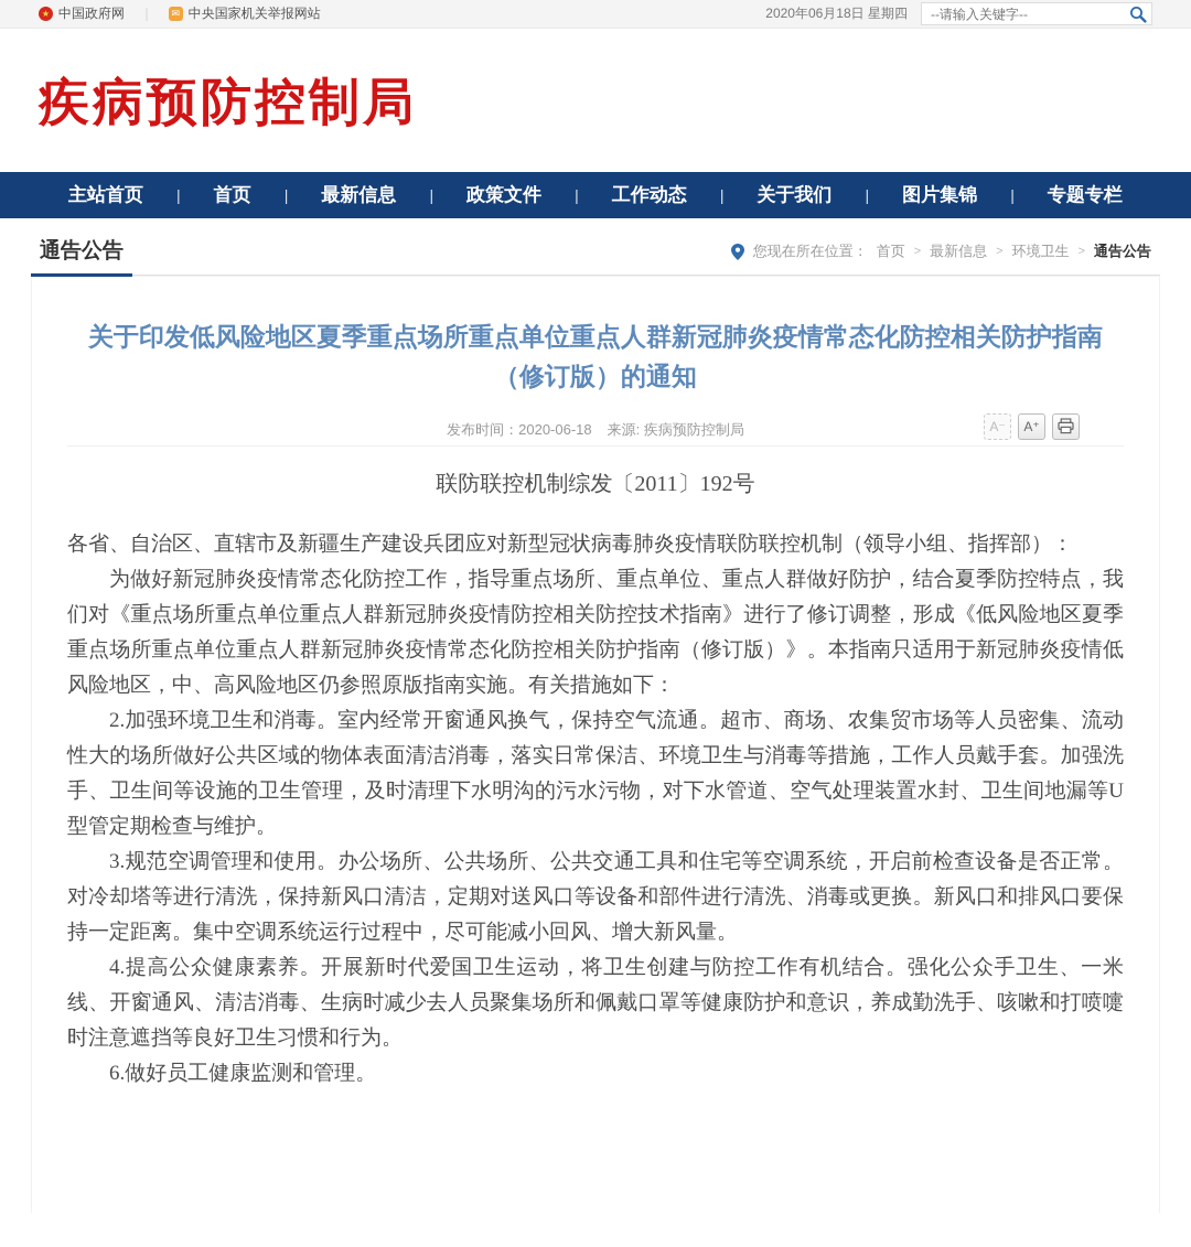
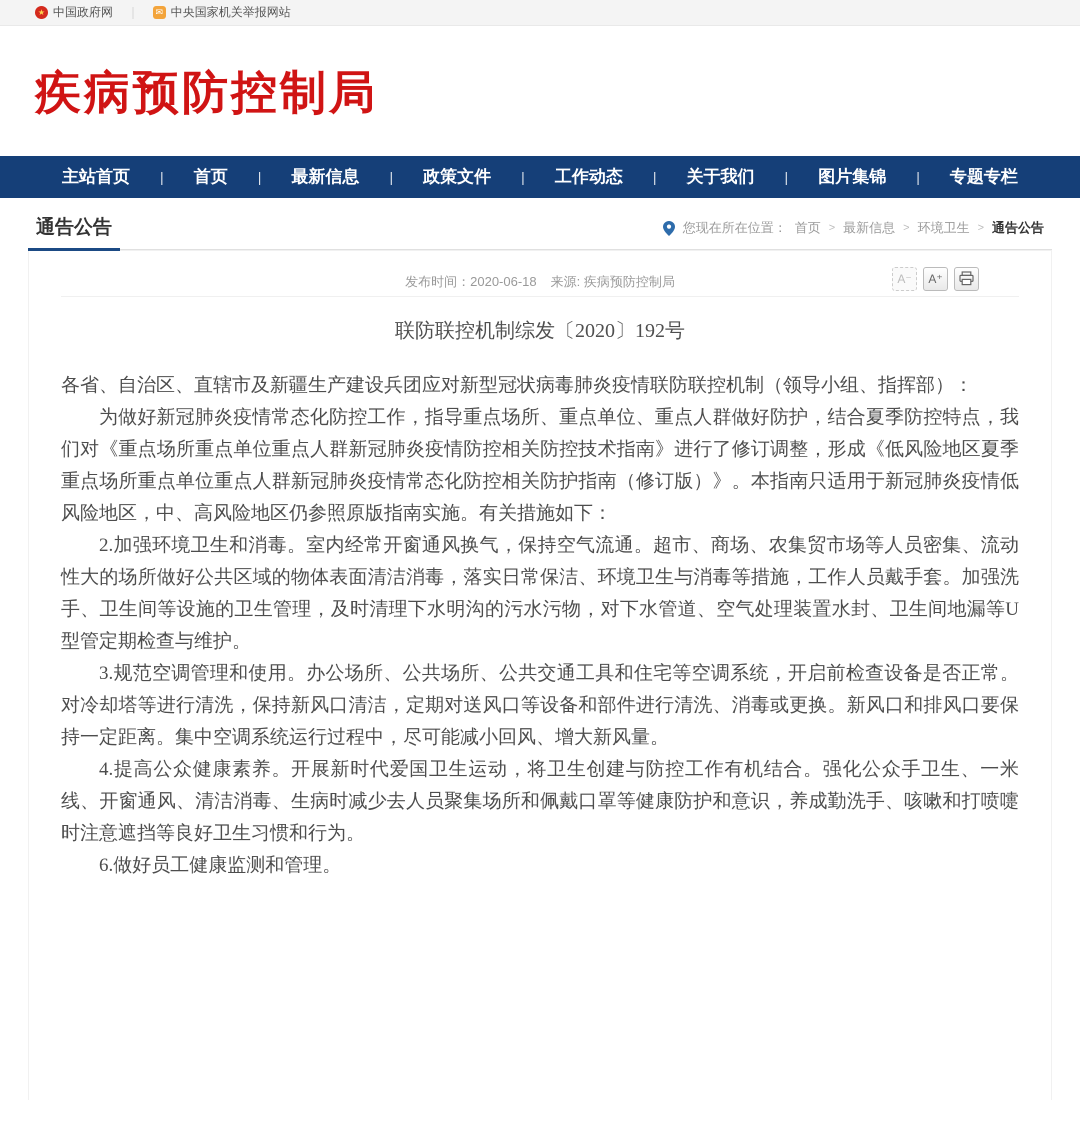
  ★
  中国政府网
  ✉
  中央国家机关举报网站
- 2020年06月18日 星期四
- --请输入关键字--
  疾病预防控制局
  主站首页
  |
  首页
  |
  最新信息
  |
  政策文件
  |
  工作动态
  |
  关于我们
  |
  图片集锦
  |
  专题专栏
  通告公告
  您现在所在位置：
  首页
  >
  最新信息
  >
  环境卫生
  >
  通告公告
- 关于印发低风险地区夏季重点场所重点单位重点人群新冠肺炎疫情常态化防控相关防护指南
- （修订版）的通知
  发布时间：
  2020-06-18
  来源:
  疾病预防控制局
  A⁻
  A⁺
- 联防联控机制综发〔2011〕192号
+ 联防联控机制综发〔2020〕192号
  各省、自治区、直辖市及新疆生产建设兵团应对新型冠状病毒肺炎疫情联防联控机制（领导小组、指挥部）：
  为做好新冠肺炎疫情常态化防控工作，指导重点场所、重点单位、重点人群做好防护，结合夏季防控特点，我们对《重点场所重点单位重点人群新冠肺炎疫情防控相关防控技术指南》进行了修订调整，形成《低风险地区夏季重点场所重点单位重点人群新冠肺炎疫情常态化防控相关防护指南（修订版）》。本指南只适用于新冠肺炎疫情低风险地区，中、高风险地区仍参照原版指南实施。有关措施如下：
  2.加强环境卫生和消毒。室内经常开窗通风换气，保持空气流通。超市、商场、农集贸市场等人员密集、流动性大的场所做好公共区域的物体表面清洁消毒，落实日常保洁、环境卫生与消毒等措施，工作人员戴手套。加强洗手、卫生间等设施的卫生管理，及时清理下水明沟的污水污物，对下水管道、空气处理装置水封、卫生间地漏等U型管定期检查与维护。
  3.规范空调管理和使用。办公场所、公共场所、公共交通工具和住宅等空调系统，开启前检查设备是否正常。对冷却塔等进行清洗，保持新风口清洁，定期对送风口等设备和部件进行清洗、消毒或更换。新风口和排风口要保持一定距离。集中空调系统运行过程中，尽可能减小回风、增大新风量。
  4.提高公众健康素养。开展新时代爱国卫生运动，将卫生创建与防控工作有机结合。强化公众手卫生、一米线、开窗通风、清洁消毒、生病时减少去人员聚集场所和佩戴口罩等健康防护和意识，养成勤洗手、咳嗽和打喷嚏时注意遮挡等良好卫生习惯和行为。
  6.做好员工健康监测和管理。
